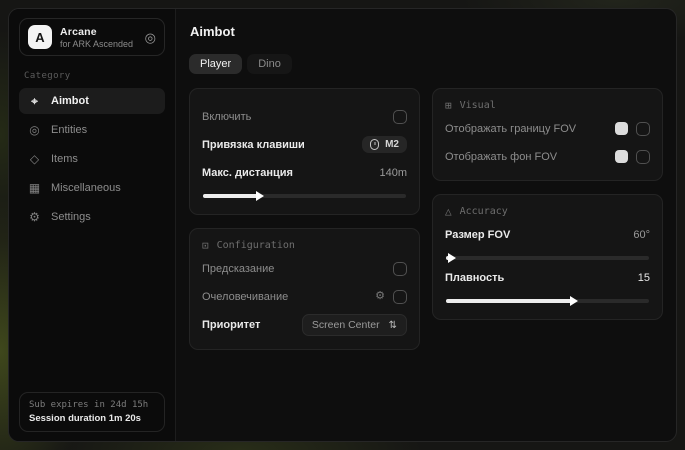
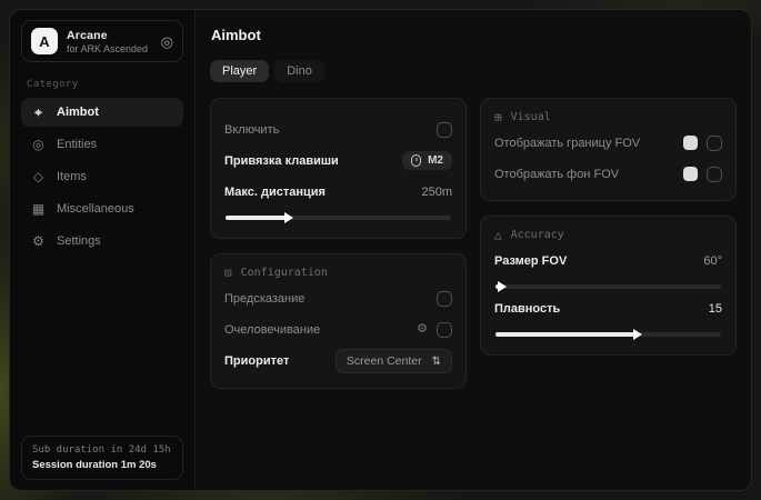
  A
  Arcane
  for ARK Ascended
  ◎
  Category
  ⌖
  Aimbot
  ◎
  Entities
  ◇
  Items
  ▦
  Miscellaneous
  ⚙
  Settings
- Sub expires in 24d 15h
+ Sub duration in 24d 15h
  Session duration 1m 20s
  Aimbot
  Player
  Dino
  Включить
  Привязка клавиши
  M2
  Макс. дистанция
- 140m
+ 250m
  ⊡
  Configuration
  Предсказание
  Очеловечивание
  ⚙
  Приоритет
  Screen Center
  ⇅
  ⊞
  Visual
  Отображать границу FOV
  Отображать фон FOV
  △
  Accuracy
  Размер FOV
  60°
  Плавность
  15
